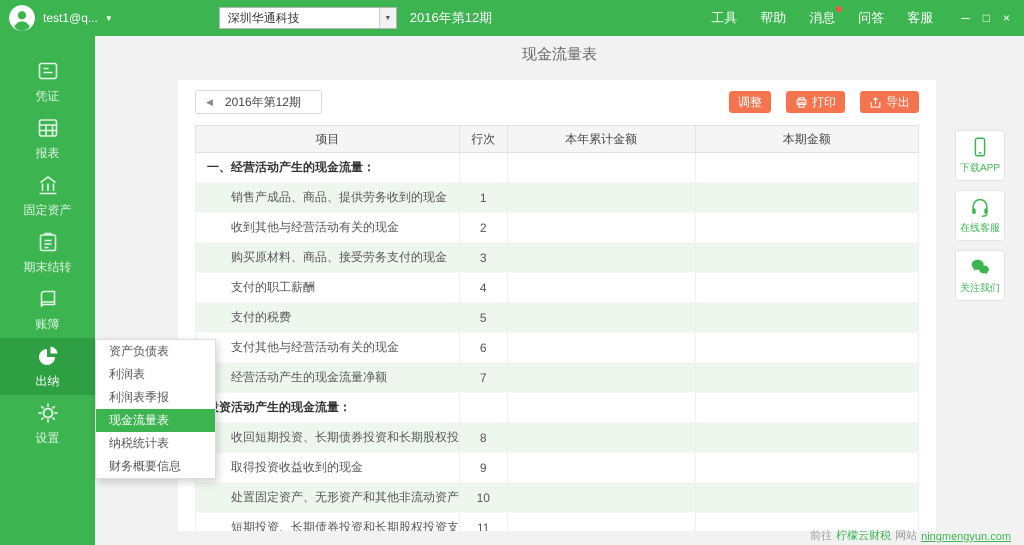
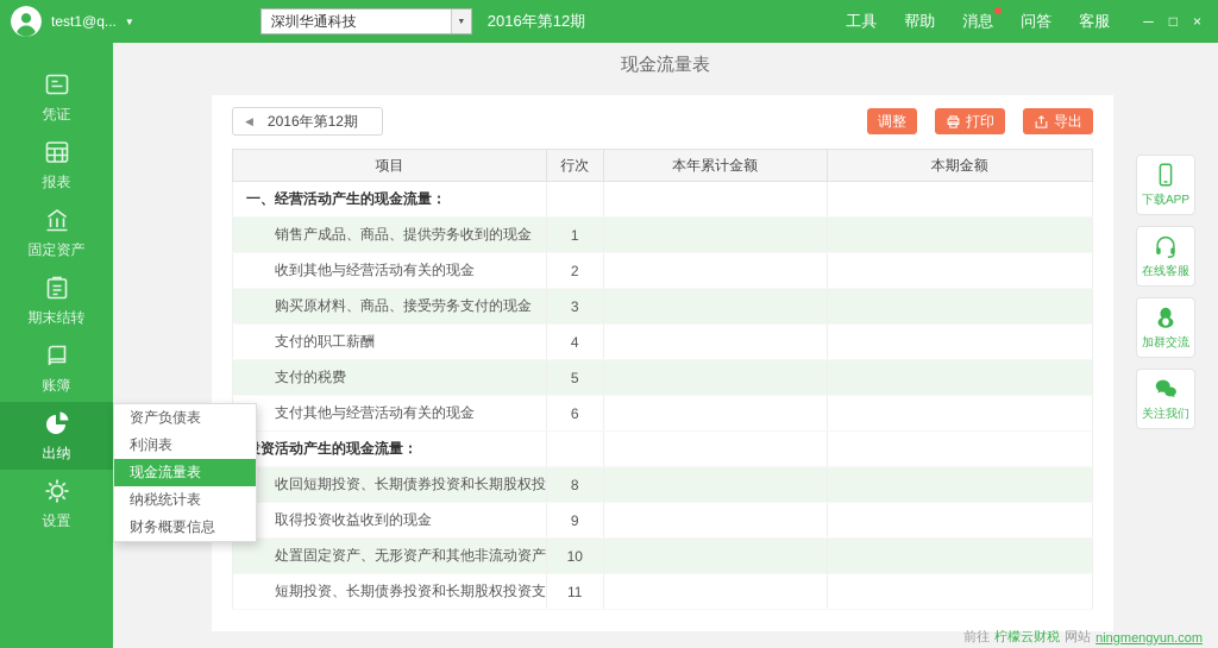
  test1@q...
  ▼
  深圳华通科技
  2016年第12期
  工具
  帮助
  消息
  问答
  客服
  ─
  □
  ×
  凭证
  报表
  固定资产
  期末结转
  账簿
  出纳
  设置
  资产负债表
  利润表
- 利润表季报
  现金流量表
  纳税统计表
  财务概要信息
  现金流量表
  ◀
  2016年第12期
  调整
  打印
  导出
  项目	行次	本年累计金额	本期金额
  一、经营活动产生的现金流量：
  销售产成品、商品、提供劳务收到的现金	1
  收到其他与经营活动有关的现金	2
  购买原材料、商品、接受劳务支付的现金	3
  支付的职工薪酬	4
  支付的税费	5
  支付其他与经营活动有关的现金	6
- 经营活动产生的现金流量净额	7
  资活动产生的现金流量：
  收回短期投资、长期债券投资和长期股权投	8
  取得投资收益收到的现金	9
  处置固定资产、无形资产和其他非流动资产	10
  短期投资、长期债券投资和长期股权投资支	11
  下载APP
  在线客服
+ 加群交流
  关注我们
  前往
  柠檬云财税
  网站
  ningmengyun.com
